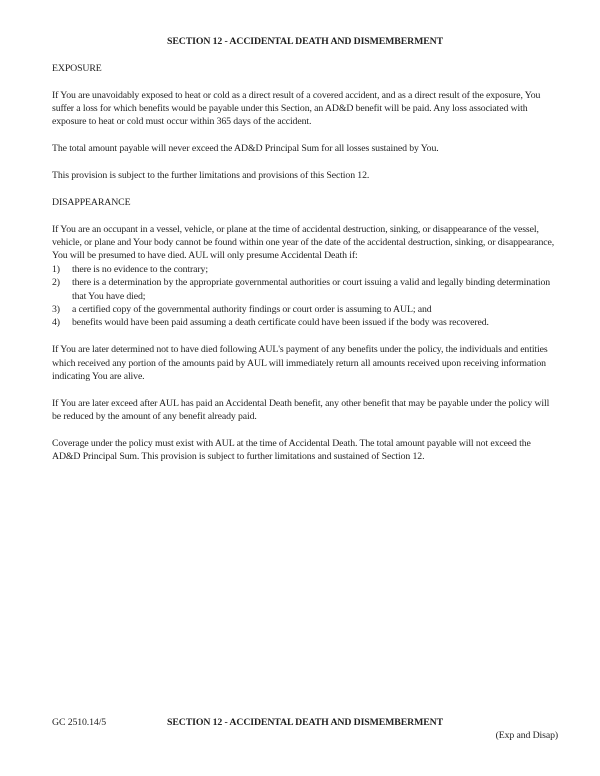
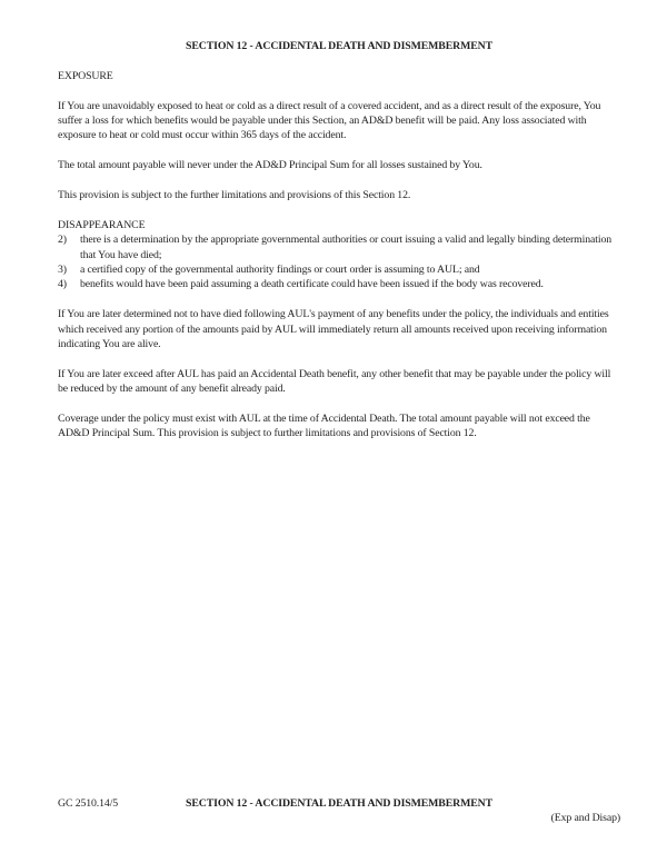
  SECTION 12 - ACCIDENTAL DEATH AND DISMEMBERMENT
  EXPOSURE
  If You are unavoidably exposed to heat or cold as a direct result of a covered accident, and as a direct result of the exposure, You suffer a loss for which benefits would be payable under this Section, an AD&D benefit will be paid. Any loss associated with exposure to heat or cold must occur within 365 days of the accident.
- The total amount payable will never exceed the AD&D Principal Sum for all losses sustained by You.
+ The total amount payable will never under the AD&D Principal Sum for all losses sustained by You.
  This provision is subject to the further limitations and provisions of this Section 12.
  DISAPPEARANCE
- If You are an occupant in a vessel, vehicle, or plane at the time of accidental destruction, sinking, or disappearance of the vessel, vehicle, or plane and Your body cannot be found within one year of the date of the accidental destruction, sinking, or disappearance, You will be presumed to have died. AUL will only presume Accidental Death if:
- 1)
- there is no evidence to the contrary;
  2)
  there is a determination by the appropriate governmental authorities or court issuing a valid and legally binding determination that You have died;
  3)
  a certified copy of the governmental authority findings or court order is assuming to AUL; and
  4)
  benefits would have been paid assuming a death certificate could have been issued if the body was recovered.
  If You are later determined not to have died following AUL's payment of any benefits under the policy, the individuals and entities which received any portion of the amounts paid by AUL will immediately return all amounts received upon receiving information indicating You are alive.
  If You are later exceed after AUL has paid an Accidental Death benefit, any other benefit that may be payable under the policy will be reduced by the amount of any benefit already paid.
- Coverage under the policy must exist with AUL at the time of Accidental Death. The total amount payable will not exceed the AD&D Principal Sum. This provision is subject to further limitations and sustained of Section 12.
+ Coverage under the policy must exist with AUL at the time of Accidental Death. The total amount payable will not exceed the AD&D Principal Sum. This provision is subject to further limitations and provisions of Section 12.
  GC 2510.14/5
  SECTION 12 - ACCIDENTAL DEATH AND DISMEMBERMENT
  (Exp and Disap)
